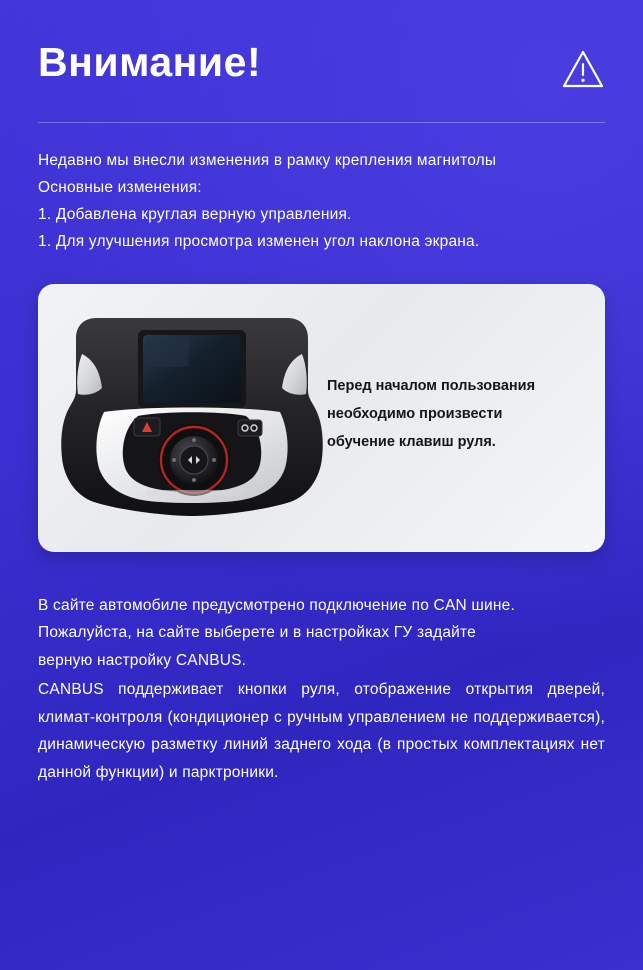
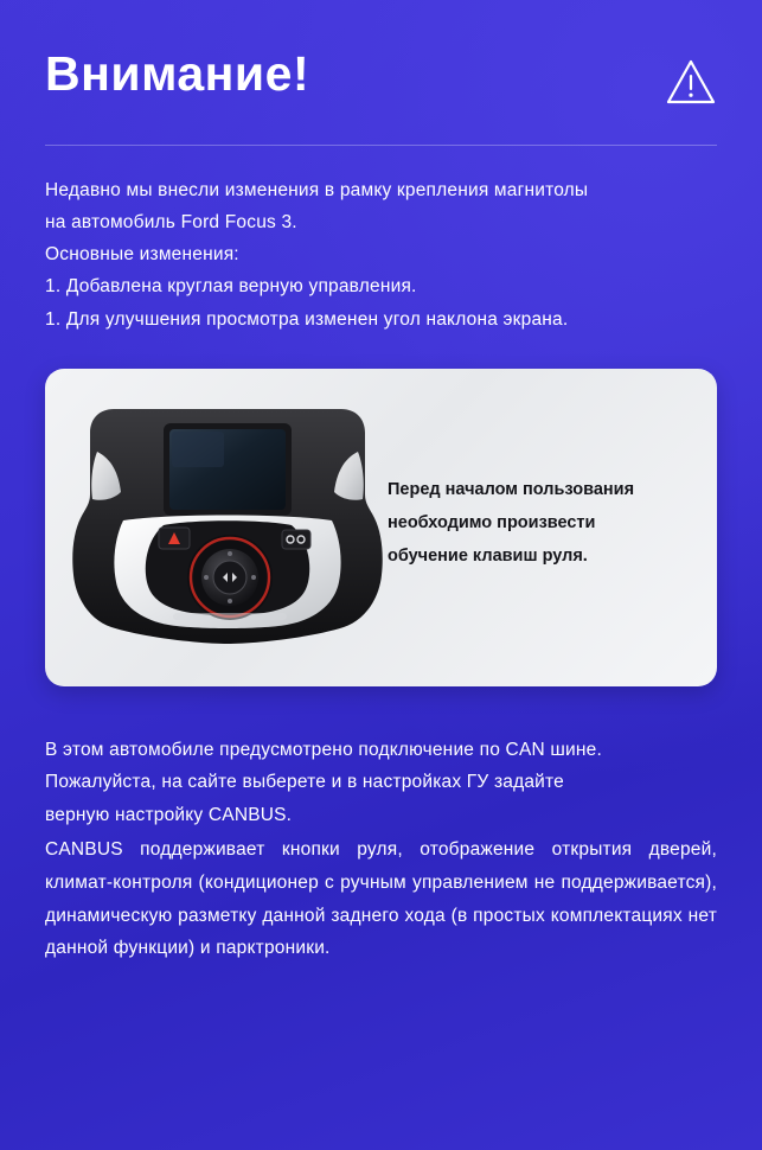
  Внимание!
  Недавно мы внесли изменения в рамку крепления магнитолы
+ на автомобиль Ford Focus 3.
  Основные изменения:
  1. Добавлена круглая верную управления.
  1. Для улучшения просмотра изменен угол наклона экрана.
  Перед началом пользования
  необходимо произвести
  обучение клавиш руля.
- В сайте автомобиле предусмотрено подключение по CAN шине.
+ В этом автомобиле предусмотрено подключение по CAN шине.
  Пожалуйста, на сайте выберете и в настройках ГУ задайте
  верную настройку CANBUS.
- CANBUS поддерживает кнопки руля, отображение открытия дверей, климат-контроля (кондиционер с ручным управлением не поддерживается), динамическую разметку линий заднего хода (в простых комплектациях нет данной функции) и парктроники.
+ CANBUS поддерживает кнопки руля, отображение открытия дверей, климат-контроля (кондиционер с ручным управлением не поддерживается), динамическую разметку данной заднего хода (в простых комплектациях нет данной функции) и парктроники.
